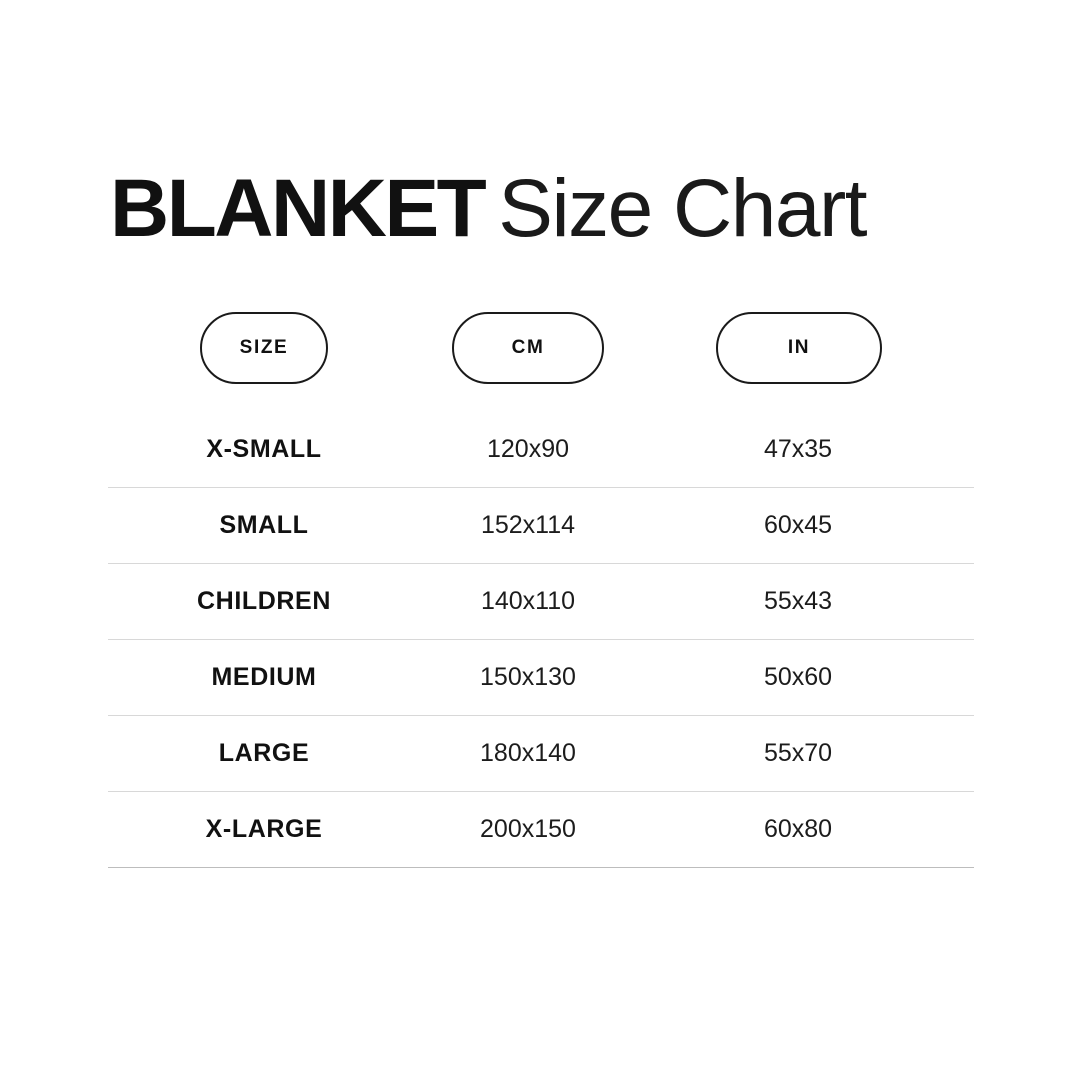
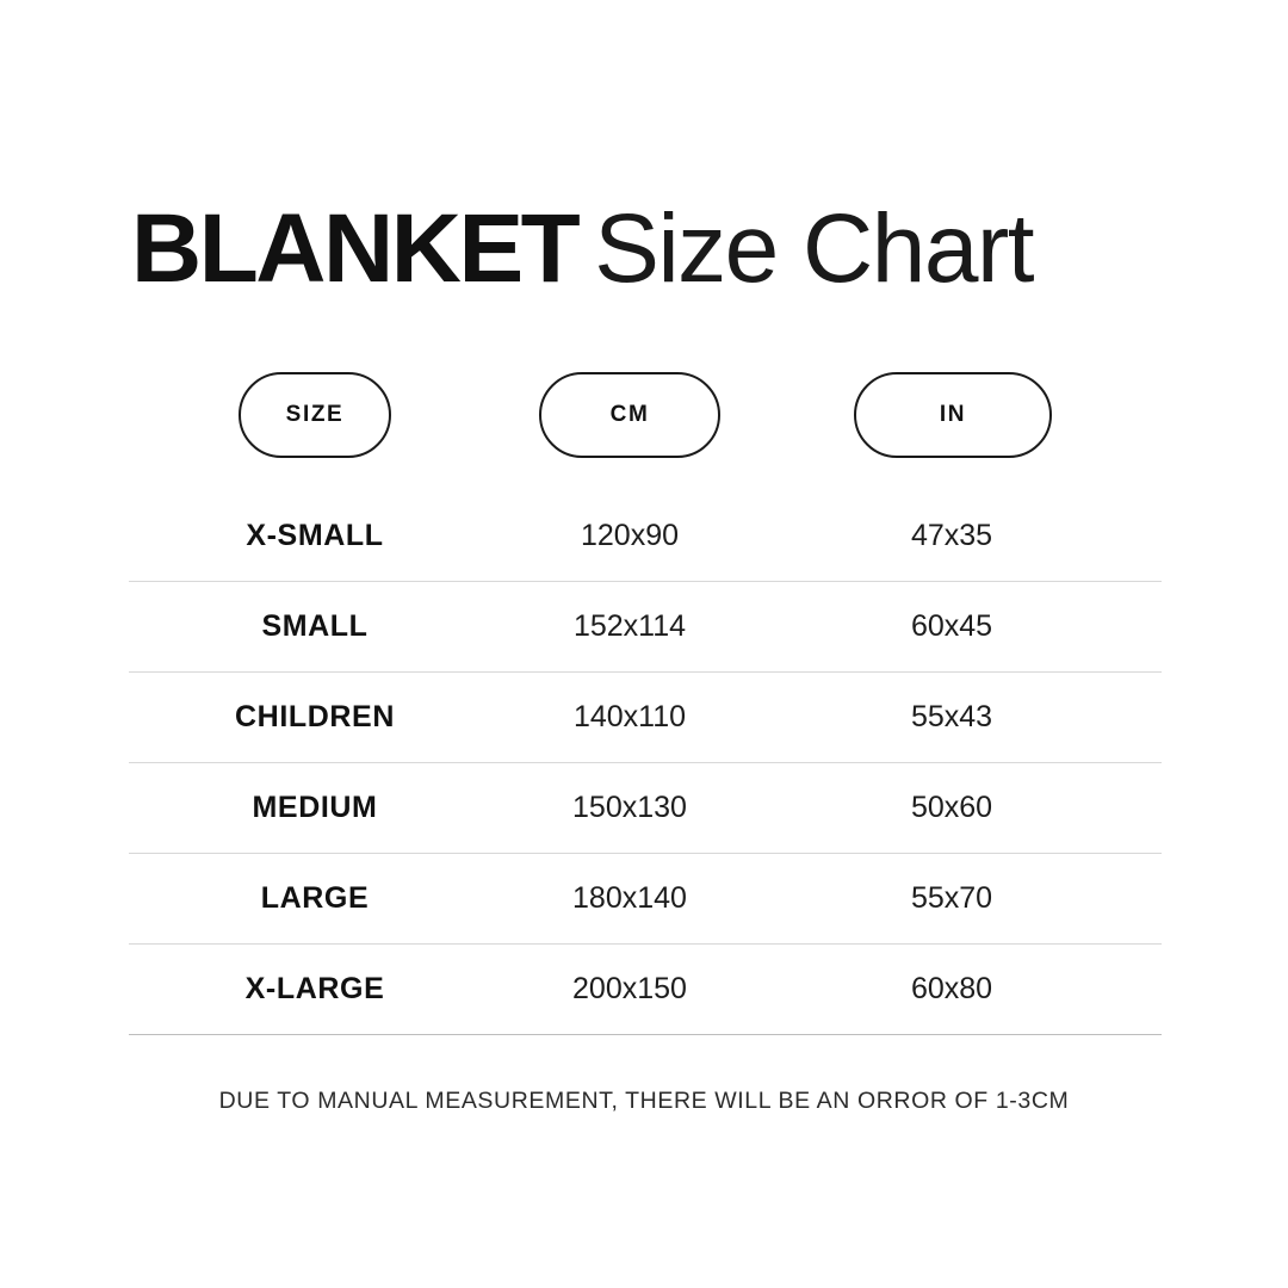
  BLANKET Size Chart
  SIZE
  CM
  IN
  X-SMALL
  120x90
  47x35
  SMALL
  152x114
  60x45
  CHILDREN
  140x110
  55x43
  MEDIUM
  150x130
  50x60
  LARGE
  180x140
  55x70
  X-LARGE
  200x150
  60x80
+ DUE TO MANUAL MEASUREMENT, THERE WILL BE AN ORROR OF 1-3CM
